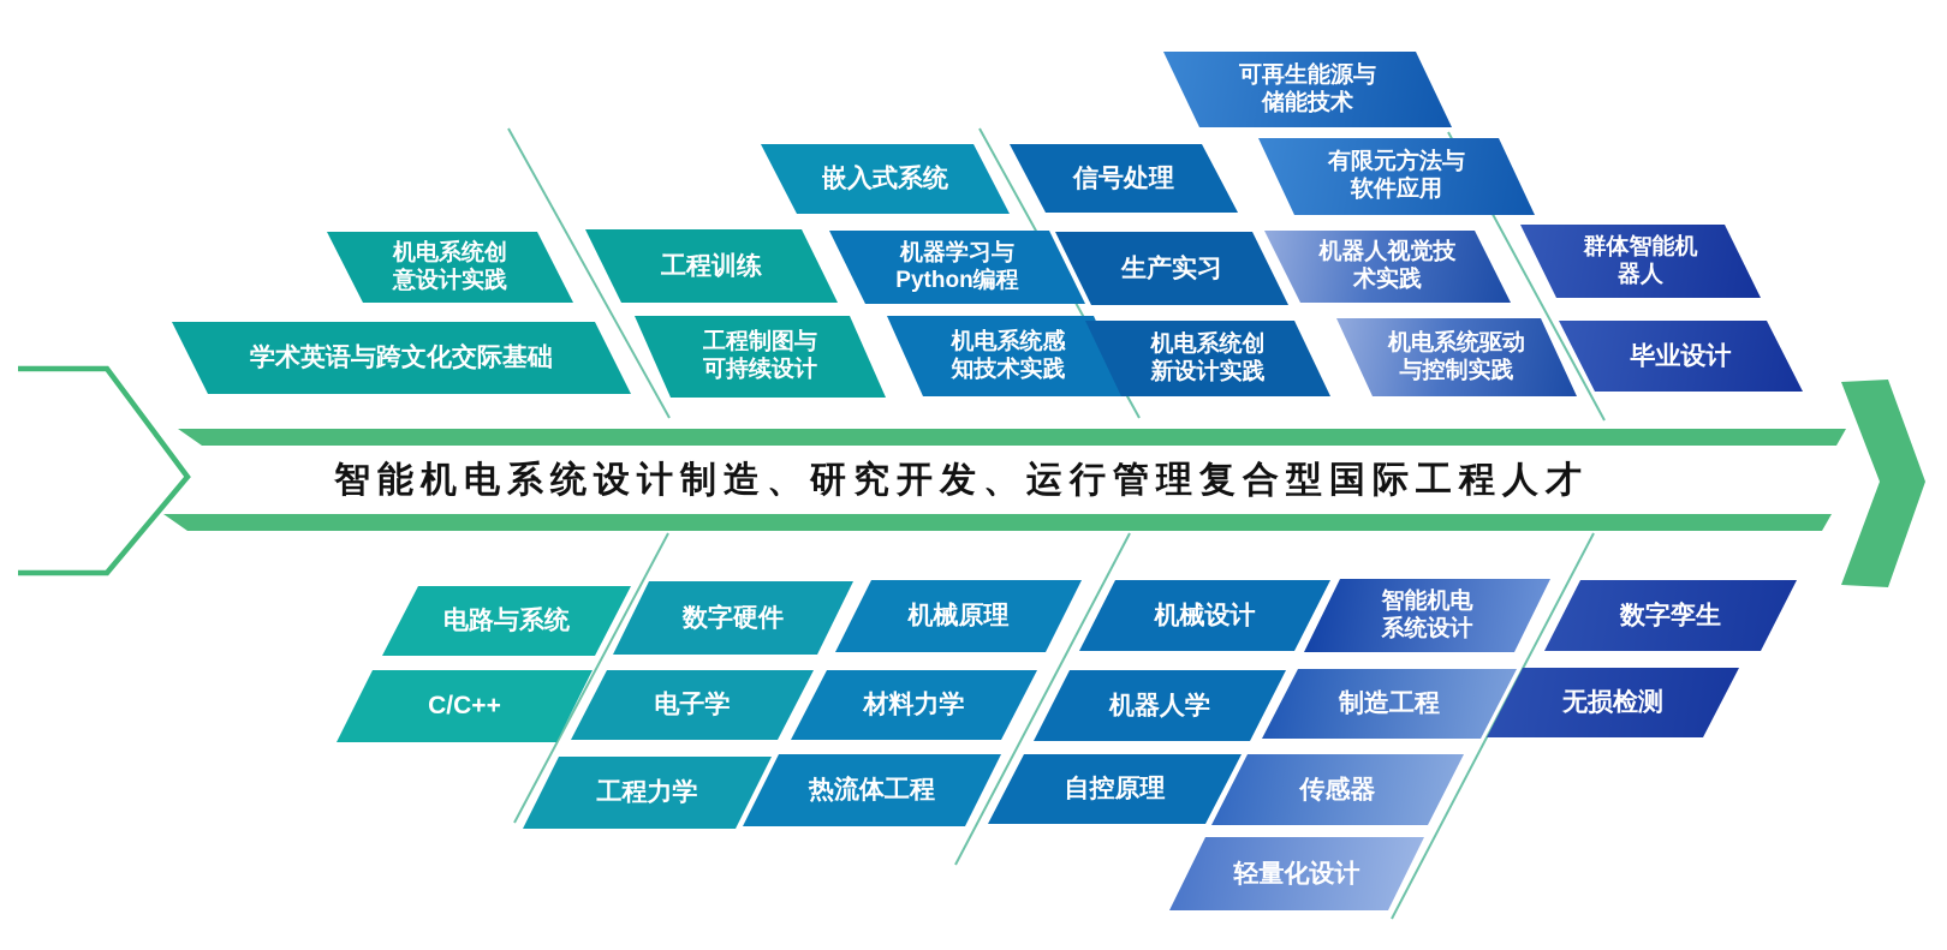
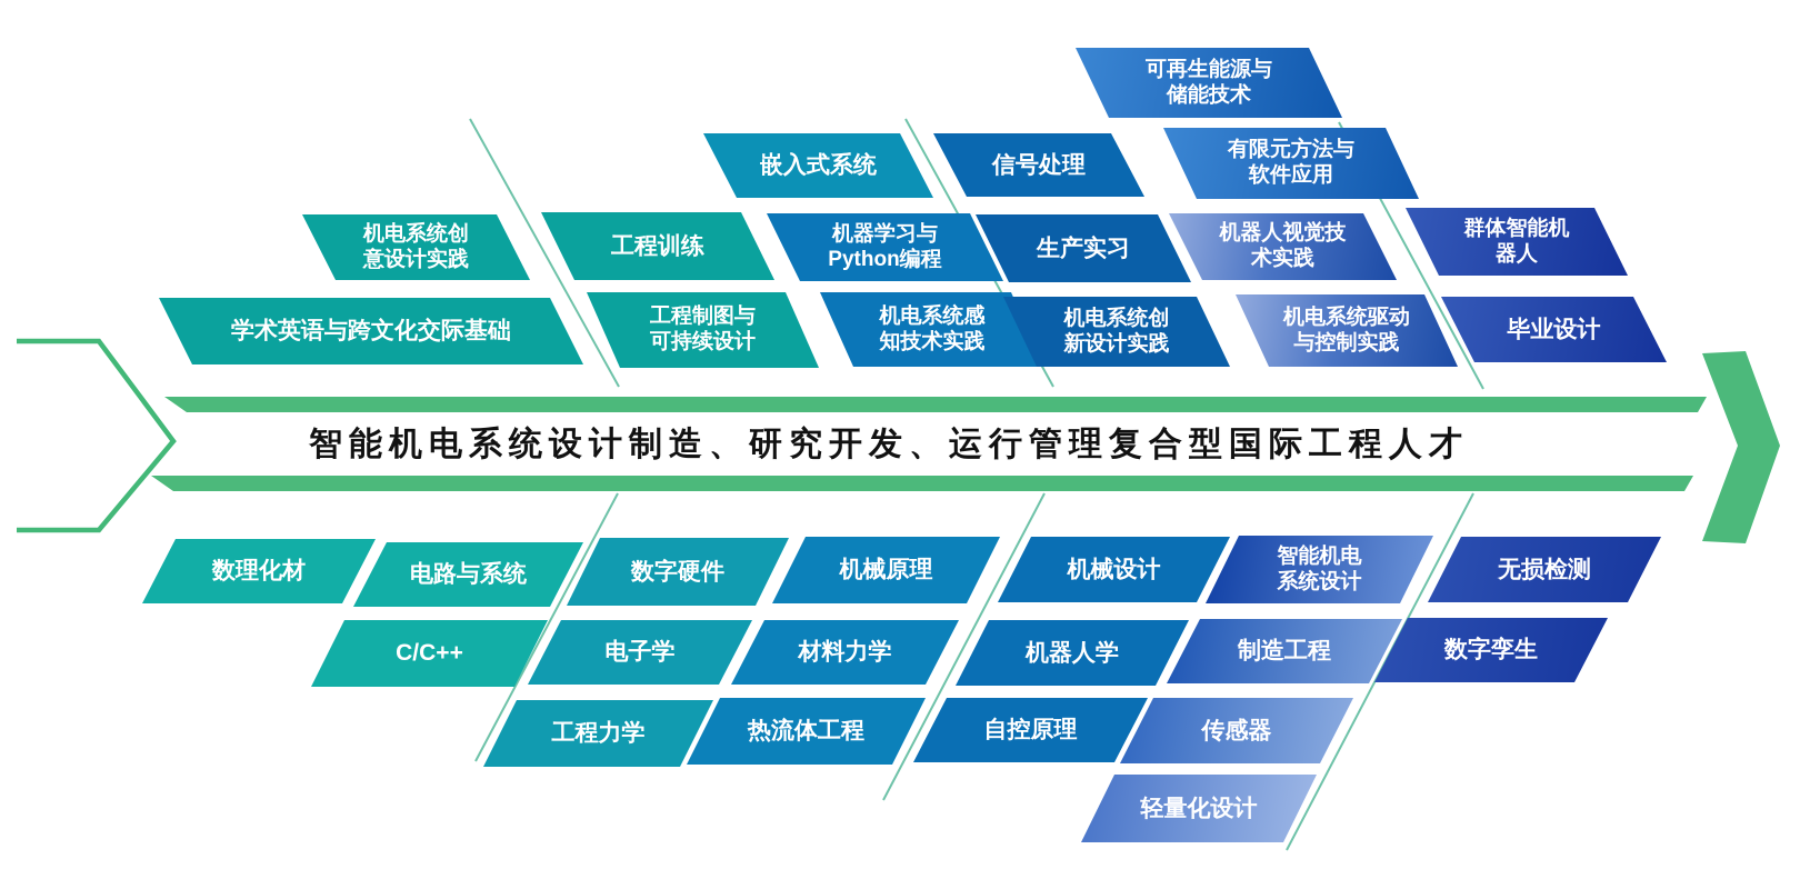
  智能机电系统设计制造、研究开发、运行管理复合型国际工程人才
  可再生能源与
  储能技术
  嵌入式系统
  信号处理
  有限元方法与
  软件应用
  机电系统创
  意设计实践
  工程训练
  机器学习与
  Python编程
  生产实习
  机器人视觉技
  术实践
  群体智能机
  器人
  学术英语与跨文化交际基础
  工程制图与
  可持续设计
  机电系统感
  知技术实践
  机电系统创
  新设计实践
  机电系统驱动
  与控制实践
  毕业设计
+ 数理化材
  电路与系统
  数字硬件
  机械原理
  机械设计
  智能机电
  系统设计
- 数字孪生
+ 无损检测
  C/C++
  电子学
  材料力学
  机器人学
  制造工程
- 无损检测
+ 数字孪生
  工程力学
  热流体工程
  自控原理
  传感器
  轻量化设计
